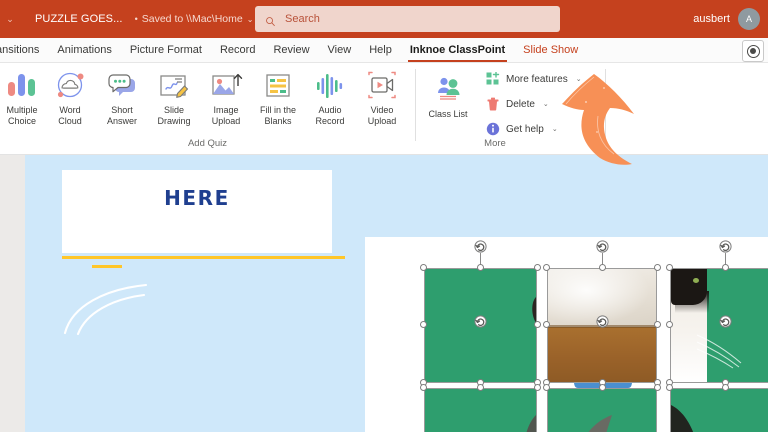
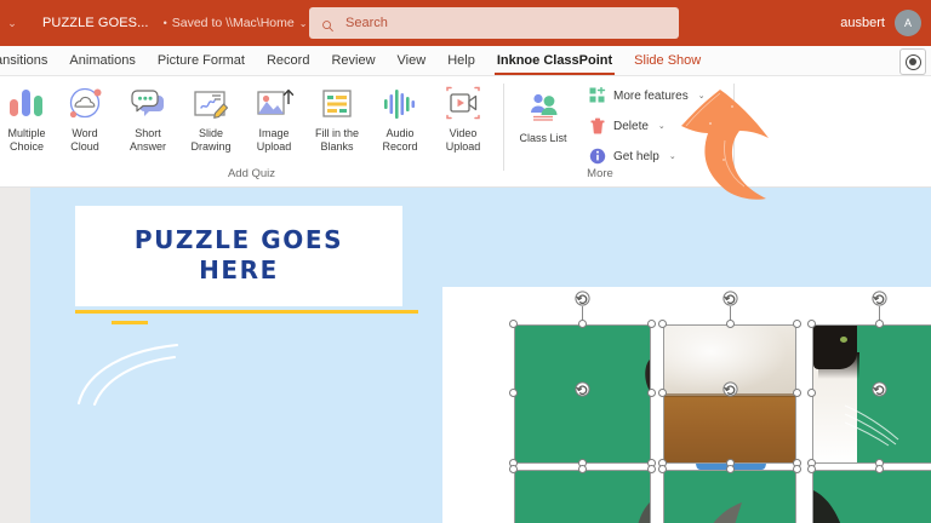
  ⌄
  PUZZLE GOES...
  •
  Saved to \\Mac\Home
  ⌄
  Search
  ausbert
  A
  nsitions
  Animations
  Picture Format
  Record
  Review
  View
  Help
  Inknoe ClassPoint
  Slide Show
  Multiple
  Choice
  Word
  Cloud
  Short
  Answer
  Slide
  Drawing
  Image
  Upload
  Fill in the
  Blanks
  Audio
  Record
  Video
  Upload
  Add Quiz
  Class List
  More features
  Delete
  Get help
  More
+ PUZZLE GOES
  HERE
